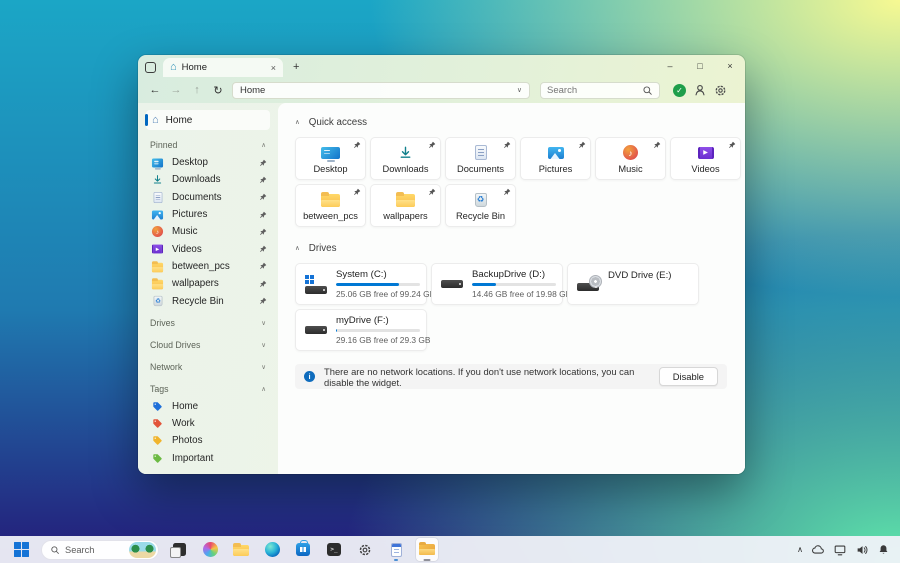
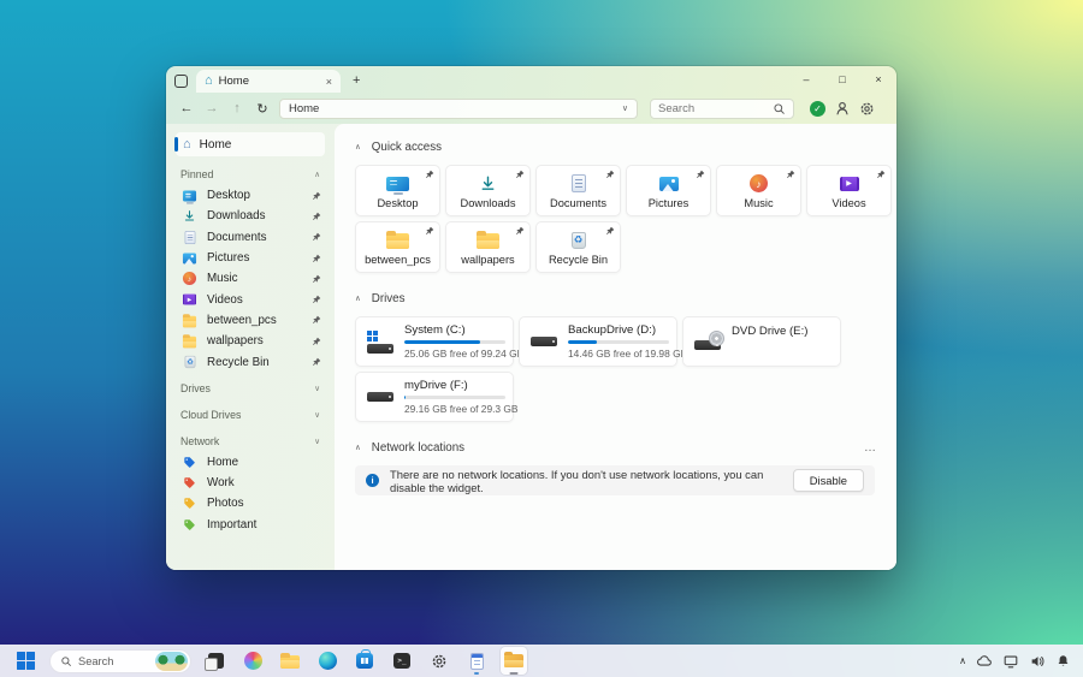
  ⌂
  Home
  ×
  +
  –
  □
  ×
  ←
  →
  ↑
  ↻
  Home
  Search
  ✓
  ⌂
  Home
  Pinned
  Desktop
  Downloads
  Documents
  Pictures
  Music
  Videos
  between_pcs
  wallpapers
  Recycle Bin
  Drives
  Cloud Drives
  Network
- Tags
  Home
  Work
  Photos
  Important
  Quick access
  Desktop
  Downloads
  Documents
  Pictures
  ♪
  Music
  Videos
  between_pcs
  wallpapers
  ♻
  Recycle Bin
  Drives
  System (C:)
  25.06 GB free of 99.24 G
  BackupDrive (D:)
  14.46 GB free of 19.98 G
  DVD Drive (E:)
  myDrive (F:)
  29.16 GB free of 29.3 GB
+ Network locations
+ …
  i
  There are no network locations. If you don't use network locations, you can disable the widget.
  Disable
  Search
  ∧
